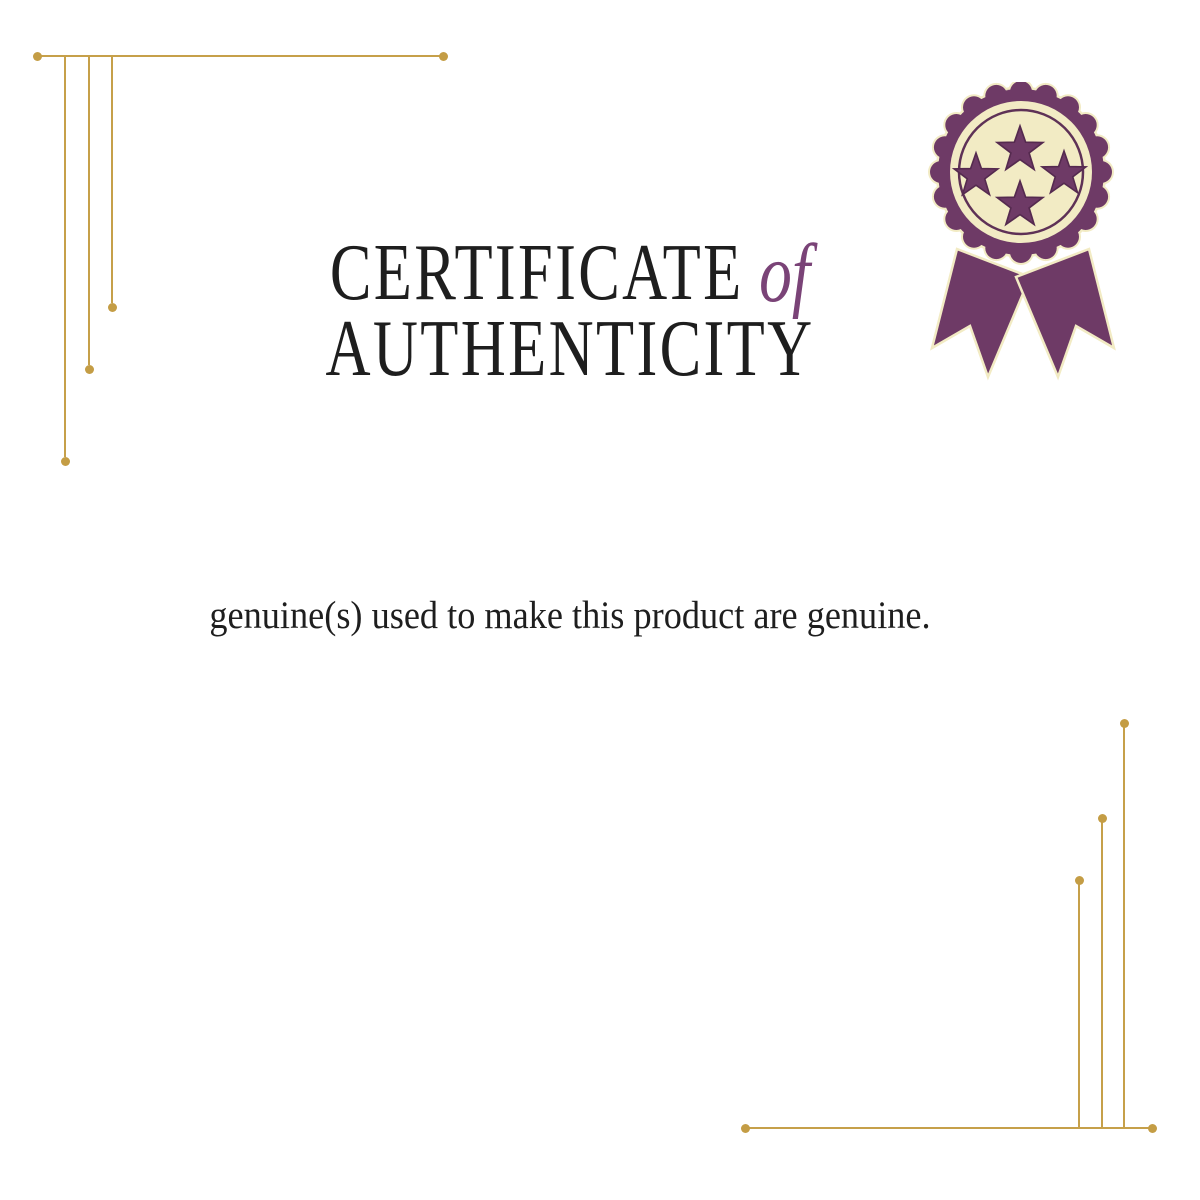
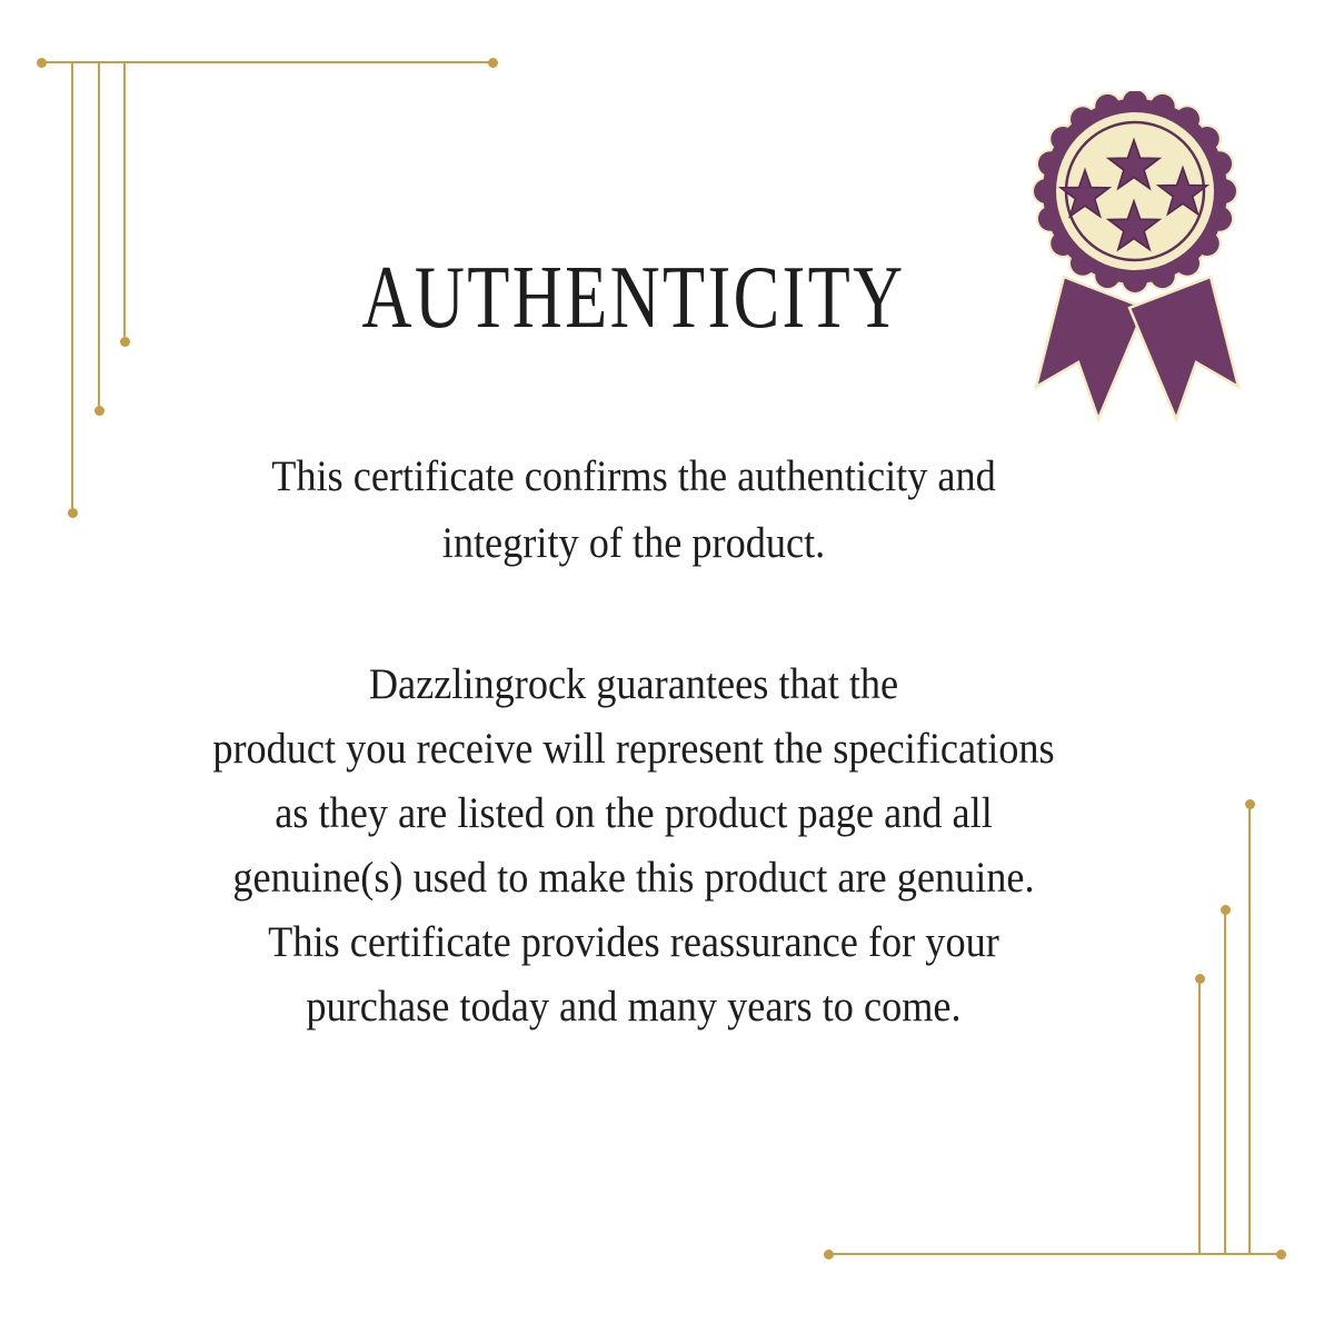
- CERTIFICATE of
  AUTHENTICITY
+ This certificate confirms the authenticity and
+ integrity of the product.
+ Dazzlingrock guarantees that the
+ product you receive will represent the specifications
+ as they are listed on the product page and all
  genuine(s) used to make this product are genuine.
+ This certificate provides reassurance for your
+ purchase today and many years to come.
